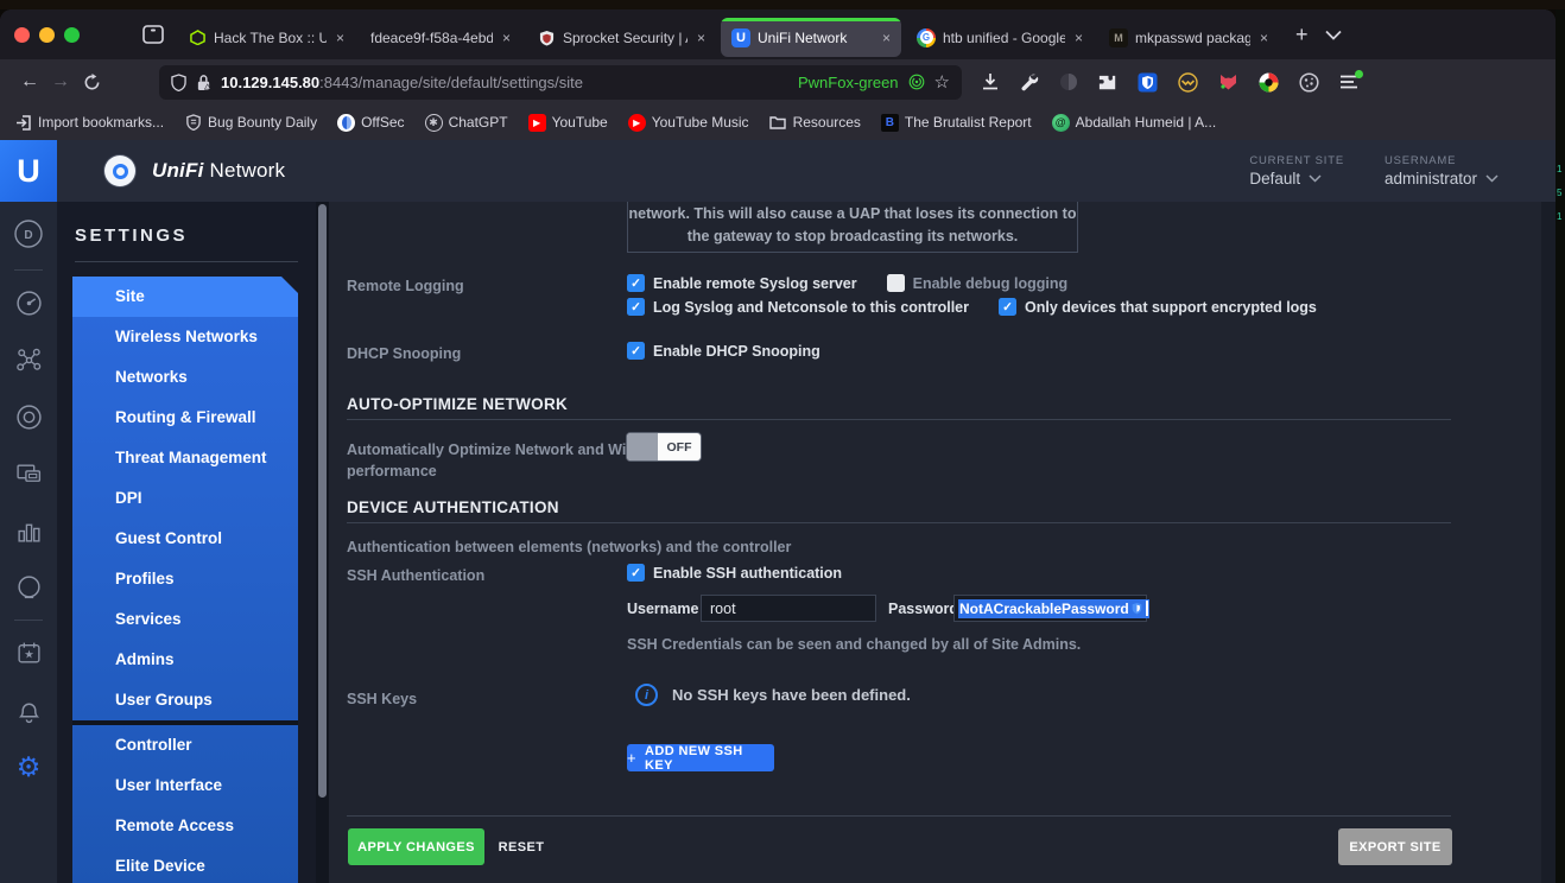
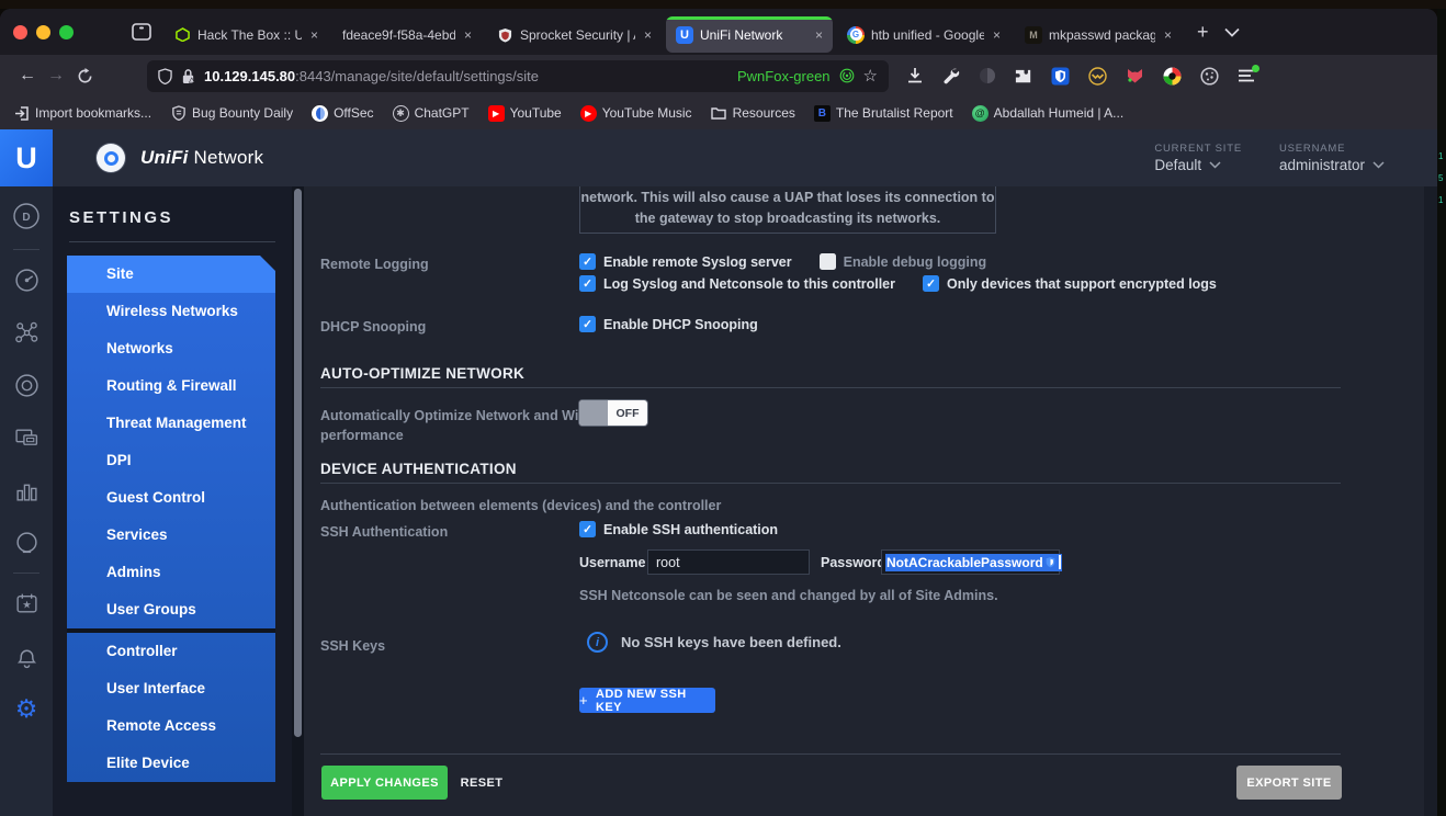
  Hack The Box :: U
  ×
  fdeace9f-f58a-4ebd
  ×
  Sprocket Security |
  ×
  U
  UniFi Network
  ×
  htb unified - Google
  ×
  M
  mkpasswd packag
  ×
  +
  ←
  →
  10.129.145.80:8443/manage/site/default/settings/site
  PwnFox-green
  ☆
  Import bookmarks...
  Bug Bounty Daily
  OffSec
  ✱
  ChatGPT
  ▶
  YouTube
  ▶
  YouTube Music
  Resources
  B
  The Brutalist Report
  @
  Abdallah Humeid | A...
  U
  UniFi Network
  CURRENT SITE
  Default
  USERNAME
  administrator
  D
  ★
  ⚙
  SETTINGS
  Site
  Wireless Networks
  Networks
  Routing & Firewall
  Threat Management
  DPI
  Guest Control
- Profiles
  Services
  Admins
  User Groups
  Controller
  User Interface
  Remote Access
  Elite Device
  network. This will also cause a UAP that loses its connection to
  the gateway to stop broadcasting its networks.
  Remote Logging
  Enable remote Syslog server
  Enable debug logging
  Log Syslog and Netconsole to this controller
  Only devices that support encrypted logs
  DHCP Snooping
  Enable DHCP Snooping
  AUTO-OPTIMIZE NETWORK
  Automatically Optimize Network and Wi performance
  OFF
  DEVICE AUTHENTICATION
- Authentication between elements (networks) and the controller
+ Authentication between elements (devices) and the controller
  SSH Authentication
  Enable SSH authentication
  Username
  root
  Passwor
  NotACrackablePassword
- SSH Credentials can be seen and changed by all of Site Admins.
+ SSH Netconsole can be seen and changed by all of Site Admins.
  SSH Keys
  i
  No SSH keys have been defined.
  +
  ADD NEW SSH KEY
  APPLY CHANGES
  RESET
  EXPORT SITE
  1
  5
  1
